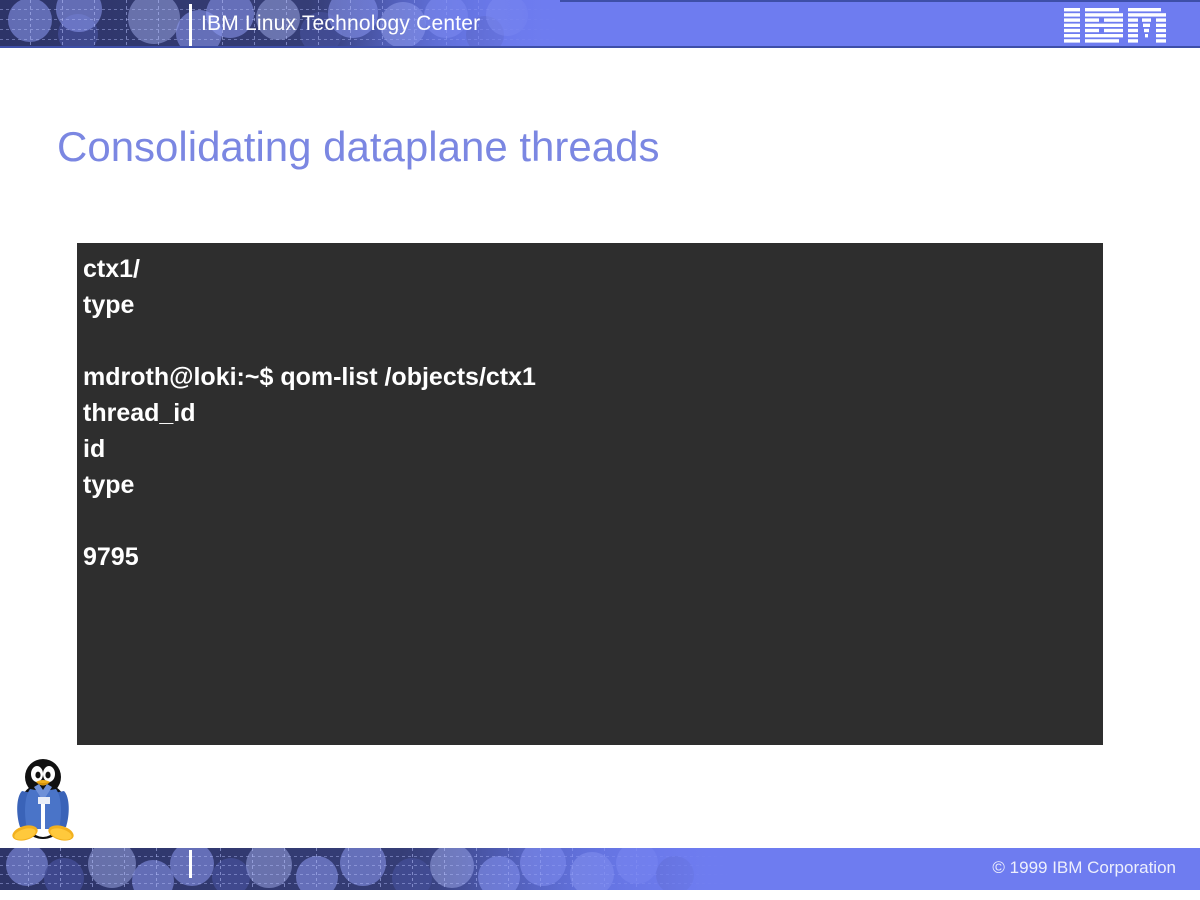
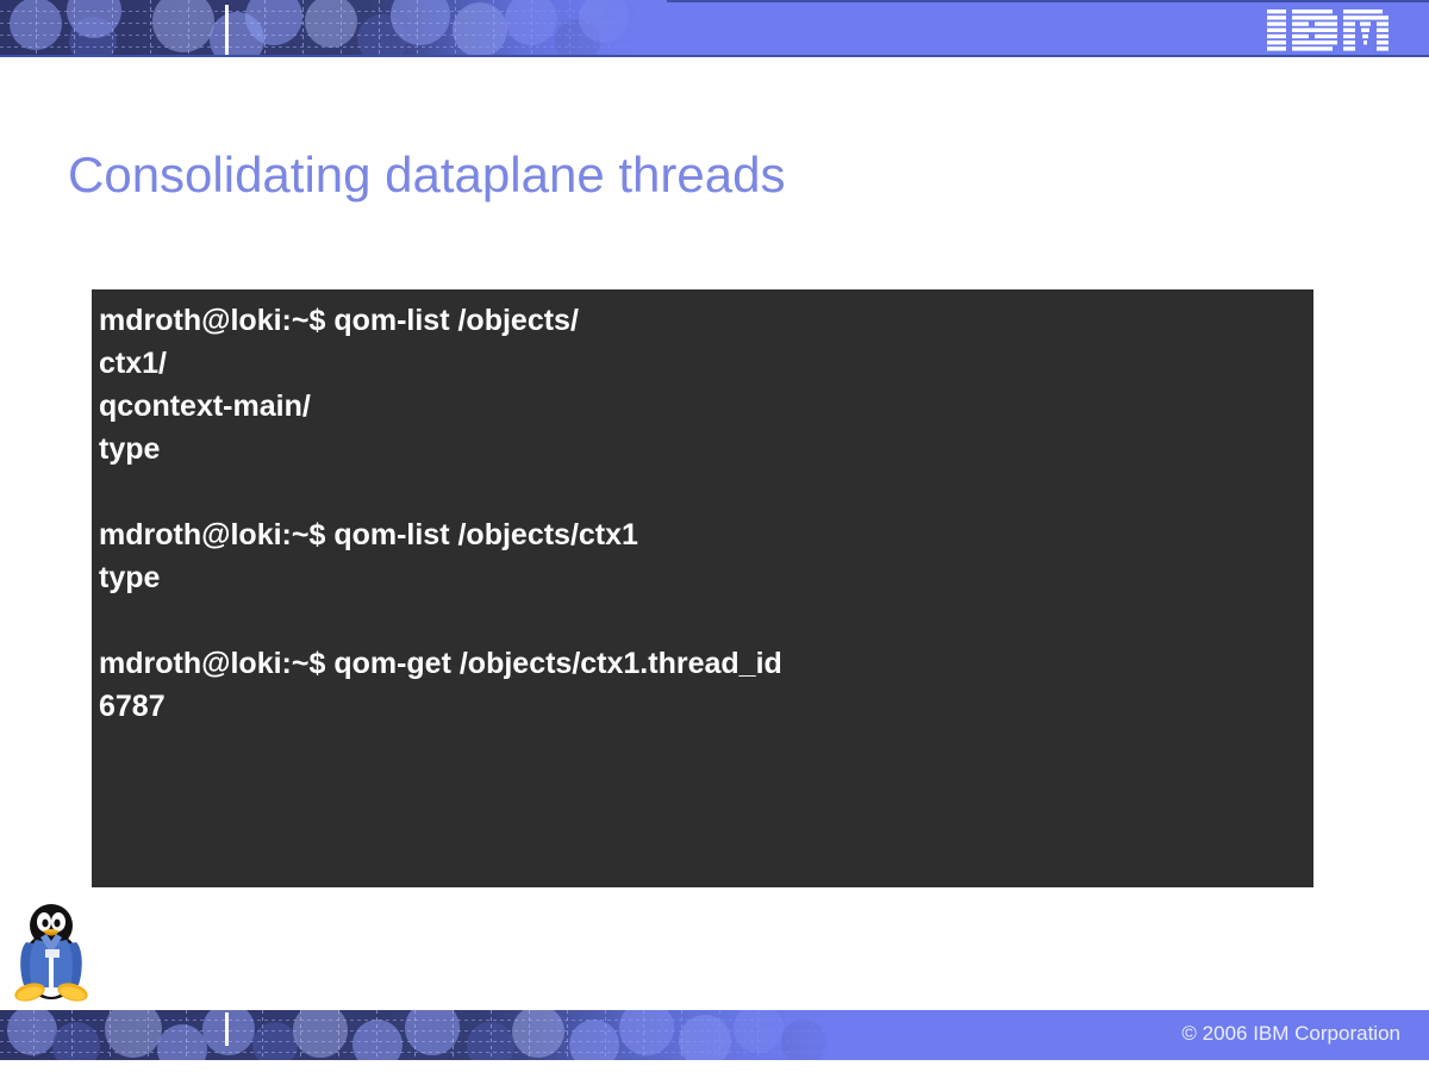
- IBM Linux Technology Center
  Consolidating dataplane threads
+ mdroth@loki:~$ qom-list /objects/
  ctx1/
+ qcontext-main/
  type
  mdroth@loki:~$ qom-list /objects/ctx1
- thread_id
- id
  type
+ mdroth@loki:~$ qom-get /objects/ctx1.thread_id
- 9795
+ 6787
- © 1999 IBM Corporation
+ © 2006 IBM Corporation
